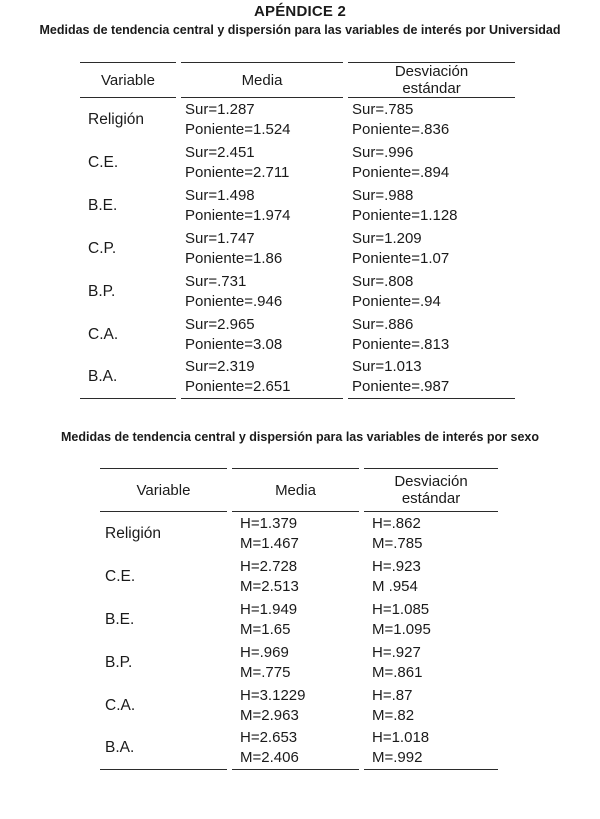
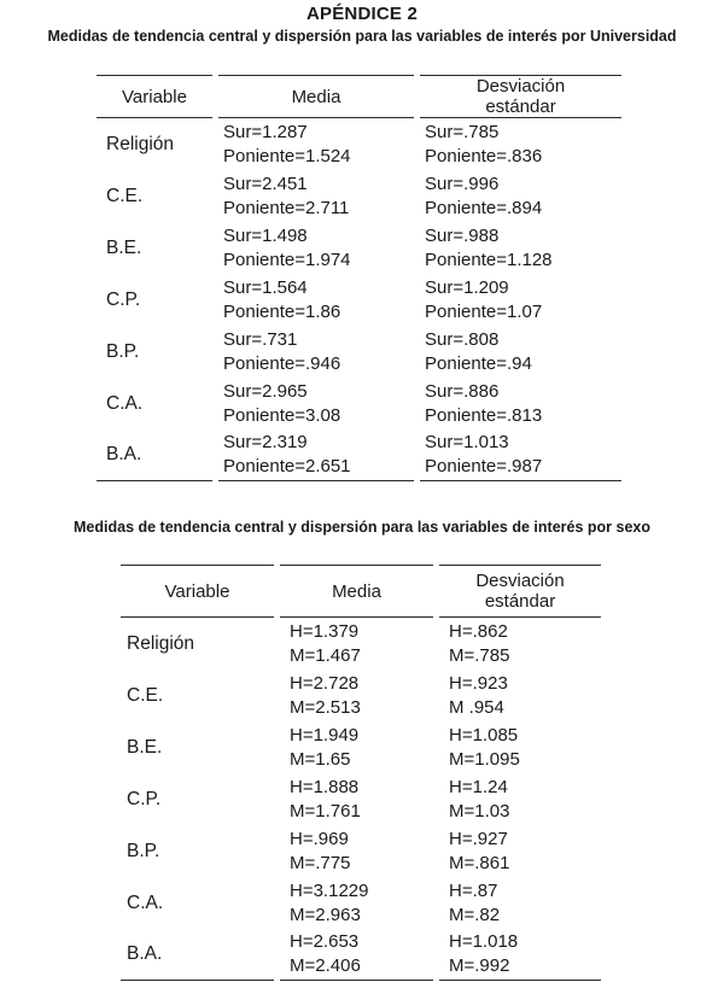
  APÉNDICE 2
  Medidas de tendencia central y dispersión para las variables de interés por Universidad
  Variable	Media	Desviación estándar
  Religión	Sur=1.287 Poniente=1.524	Sur=.785 Poniente=.836
  C.E.	Sur=2.451 Poniente=2.711	Sur=.996 Poniente=.894
  B.E.	Sur=1.498 Poniente=1.974	Sur=.988 Poniente=1.128
- C.P.	Sur=1.747 Poniente=1.86	Sur=1.209 Poniente=1.07
+ C.P.	Sur=1.564 Poniente=1.86	Sur=1.209 Poniente=1.07
  B.P.	Sur=.731 Poniente=.946	Sur=.808 Poniente=.94
  C.A.	Sur=2.965 Poniente=3.08	Sur=.886 Poniente=.813
  B.A.	Sur=2.319 Poniente=2.651	Sur=1.013 Poniente=.987
  Medidas de tendencia central y dispersión para las variables de interés por sexo
  Variable	Media	Desviación estándar
  Religión	H=1.379 M=1.467	H=.862 M=.785
  C.E.	H=2.728 M=2.513	H=.923 M .954
  B.E.	H=1.949 M=1.65	H=1.085 M=1.095
+ C.P.	H=1.888 M=1.761	H=1.24 M=1.03
  B.P.	H=.969 M=.775	H=.927 M=.861
  C.A.	H=3.1229 M=2.963	H=.87 M=.82
  B.A.	H=2.653 M=2.406	H=1.018 M=.992
